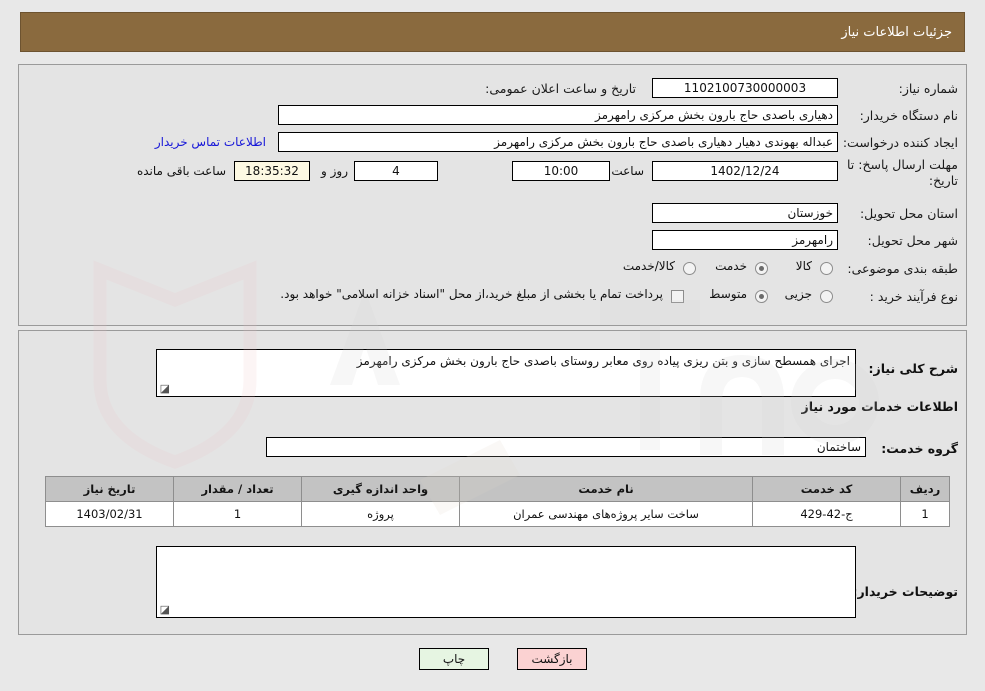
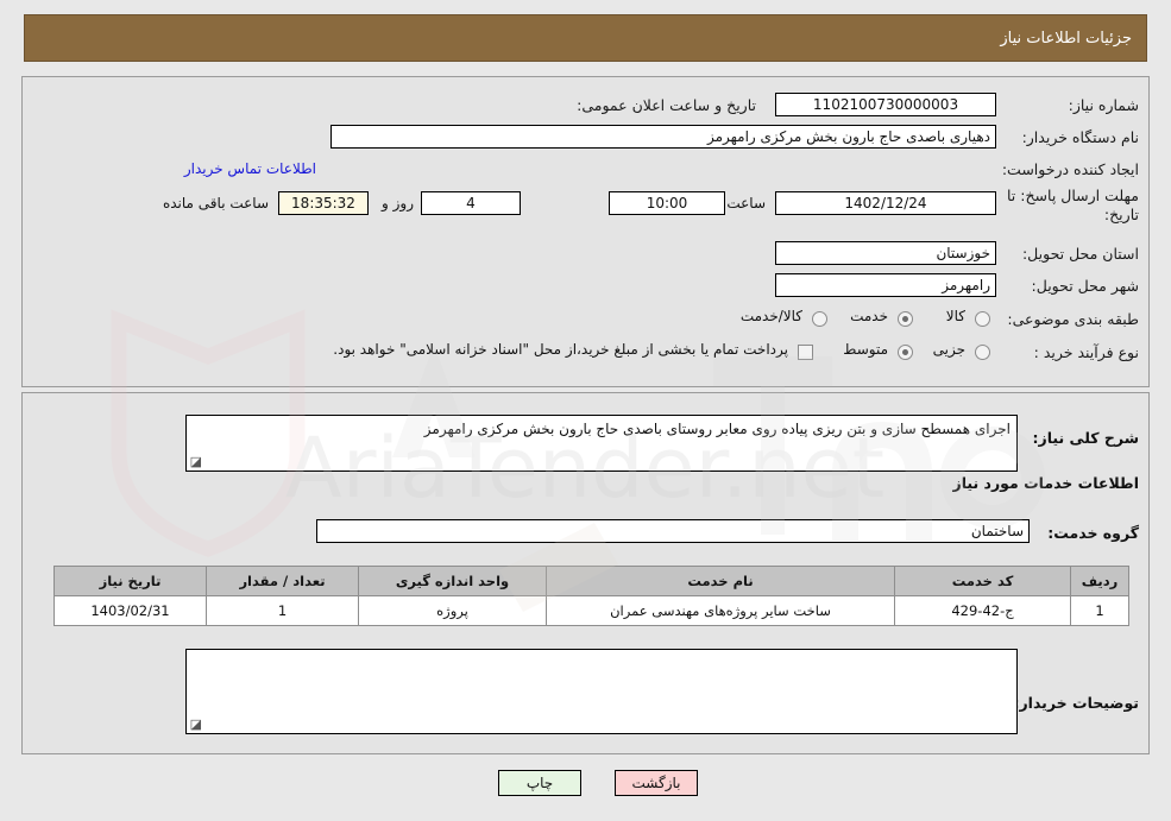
+ AriaTender.net
  جزئیات اطلاعات نیاز
  شماره نیاز:
  1102100730000003
  تاریخ و ساعت اعلان عمومی:
  نام دستگاه خریدار:
  دهیاری باصدی حاج بارون بخش مرکزی رامهرمز
  ایجاد کننده درخواست:
- عبداله بهوندی دهیار دهیاری باصدی حاج بارون بخش مرکزی رامهرمز
  اطلاعات تماس خریدار
  مهلت ارسال پاسخ: تا تاریخ:
  1402/12/24
  ساعت
  10:00
  4
  روز و
  18:35:32
  ساعت باقی مانده
  استان محل تحویل:
  خوزستان
  شهر محل تحویل:
  رامهرمز
  طبقه بندی موضوعی:
  کالا
  خدمت
  کالا/خدمت
  نوع فرآیند خرید :
  جزیی
  متوسط
  پرداخت تمام یا بخشی از مبلغ خرید،از محل "اسناد خزانه اسلامی" خواهد بود.
  شرح کلی نیاز:
  اجرای همسطح سازی و بتن ریزی پیاده روی معابر روستای باصدی حاج بارون بخش مرکزی رامهرمز
  ◪
  اطلاعات خدمات مورد نیاز
  گروه خدمت:
  ساختمان
  ردیف	کد خدمت	نام خدمت	واحد اندازه گیری	تعداد / مقدار	تاریخ نیاز
  1	ج-42-429	ساخت سایر پروژه‌های مهندسی عمران	پروژه	1	1403/02/31
  توضیحات خریدار
  ◪
  چاپ
  بازگشت
